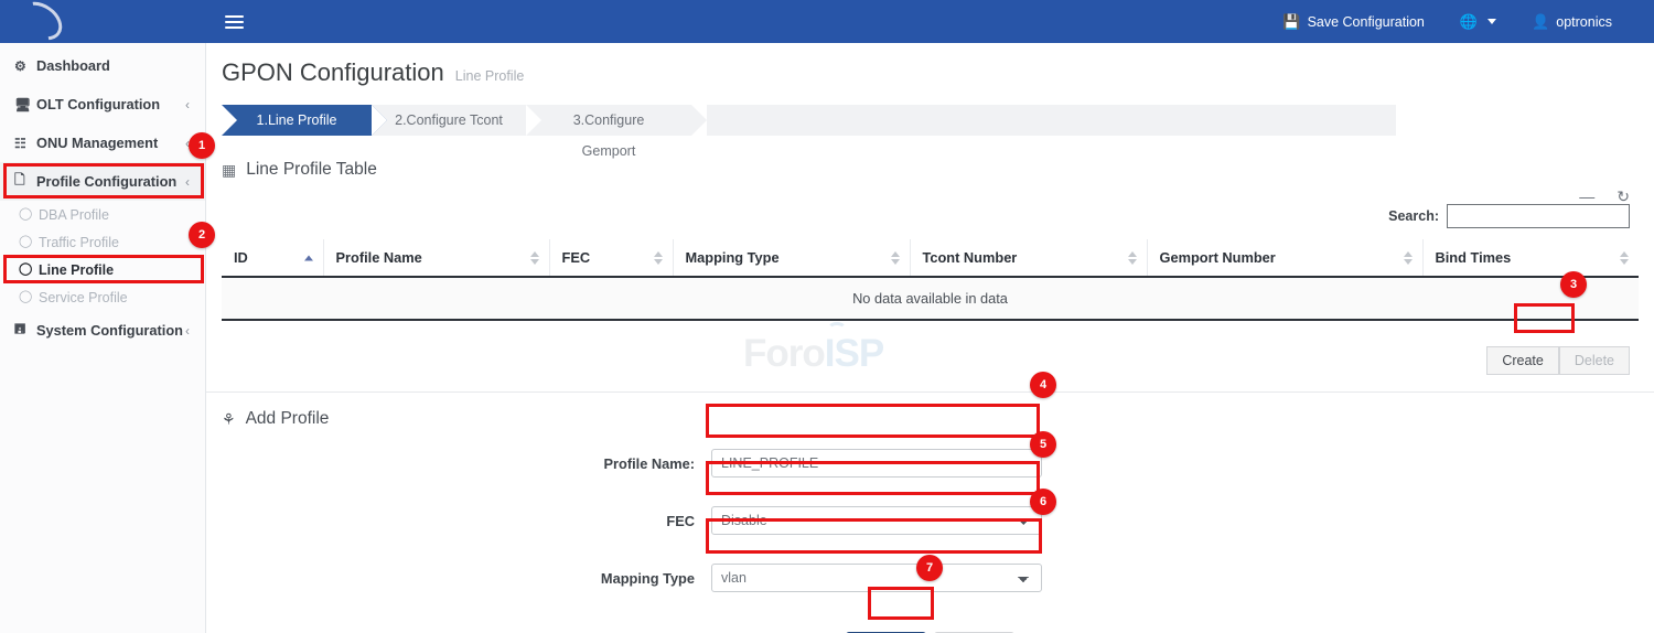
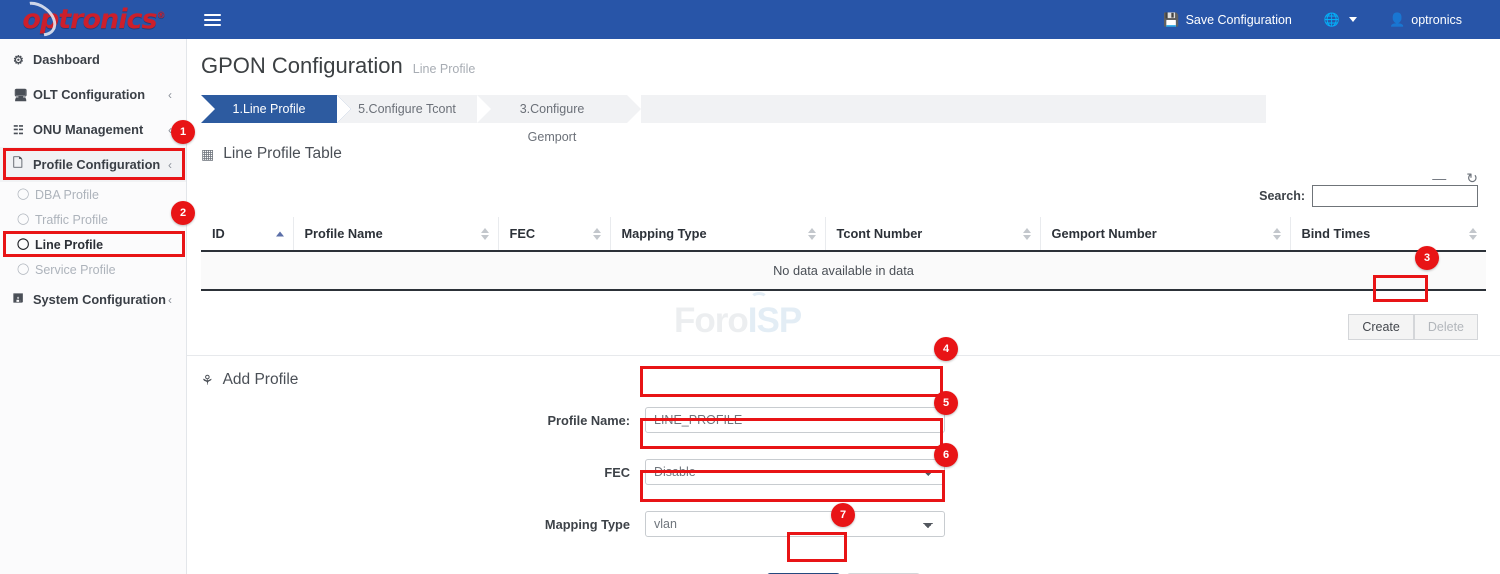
+ optronics®
  💾
  Save Configuration
  🌐
  👤
  optronics
  ⚙
  Dashboard
  🖥
  OLT Configuration
  ‹
  ☷
  ONU Management
  ‹
  🗋
  Profile Configuration
  ‹
  ◯
  DBA Profile
  ◯
  Traffic Profile
  ◯
  Line Profile
  ◯
  Service Profile
  🖪
  System Configuration
  ‹
  GPON Configuration
  Line Profile
  1.Line Profile
- 2.Configure Tcont
+ 5.Configure Tcont
  3.Configure Gemport
  ▦
  Line Profile Table
  —
  ↻
  Search:
  ID	Profile Name	FEC	Mapping Type	Tcont Number	Gemport Number	Bind Times
  No data available in data
  Create
  Delete
  ⚘
  Add Profile
  Profile Name:
  LINE_PROFILE
  FEC
  Disable
  Mapping Type
  vlan
  1
  2
  3
  4
  5
  6
  7
